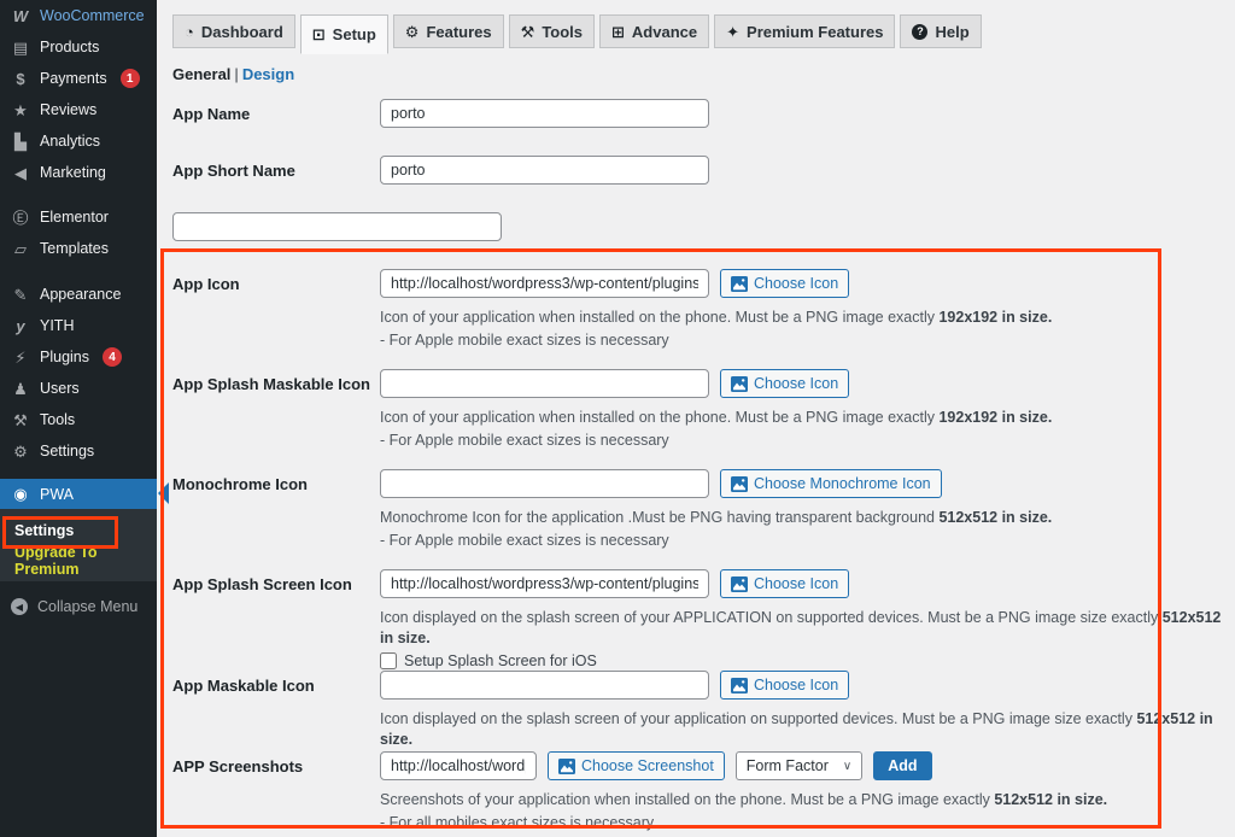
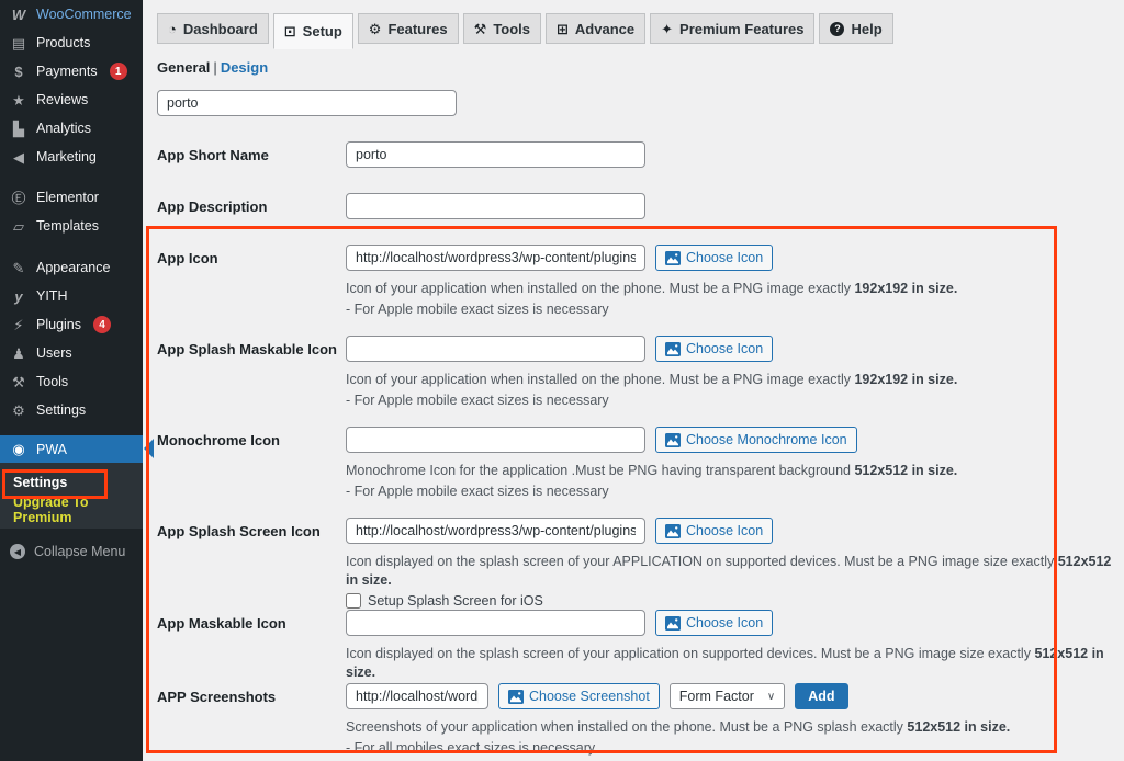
  W
  WooCommerce
  ▤
  Products
  $
  Payments
  1
  ★
  Reviews
  ▙
  Analytics
  ◀
  Marketing
  Ⓔ
  Elementor
  ▱
  Templates
  ✎
  Appearance
  y
  YITH
  ⚡
  Plugins
  4
  ♟
  Users
  ⚒
  Tools
  ⚙
  Settings
  ◉
  PWA
  Settings
  Upgrade To Premium
  ◀
  Collapse Menu
  ◔
  Dashboard
  ⊡
  Setup
  ⚙
  Features
  ⚒
  Tools
  ⊞
  Advance
  ✦
  Premium Features
  ?
  Help
  General | Design
- App Name
  porto
  App Short Name
  porto
+ App Description
  App Icon
  http://localhost/wordpress3/wp-content/plugins
  Choose Icon
  Icon of your application when installed on the phone. Must be a PNG image exactly 192x192 in size.
  - For Apple mobile exact sizes is necessary
  App Splash Maskable Icon
  Choose Icon
  Icon of your application when installed on the phone. Must be a PNG image exactly 192x192 in size.
  - For Apple mobile exact sizes is necessary
  Monochrome Icon
  Choose Monochrome Icon
  Monochrome Icon for the application .Must be PNG having transparent background 512x512 in size.
  - For Apple mobile exact sizes is necessary
  App Splash Screen Icon
  http://localhost/wordpress3/wp-content/plugins
  Choose Icon
  Icon displayed on the splash screen of your APPLICATION on supported devices. Must be a PNG image size exactly 512x512 in size.
  Setup Splash Screen for iOS
  App Maskable Icon
  Choose Icon
  Icon displayed on the splash screen of your application on supported devices. Must be a PNG image size exactly 512x512 in size.
  APP Screenshots
  http://localhost/word
  Choose Screenshot
  Form Factor
  ∨
  Add
- Screenshots of your application when installed on the phone. Must be a PNG image exactly 512x512 in size.
+ Screenshots of your application when installed on the phone. Must be a PNG splash exactly 512x512 in size.
  - For all mobiles exact sizes is necessary
